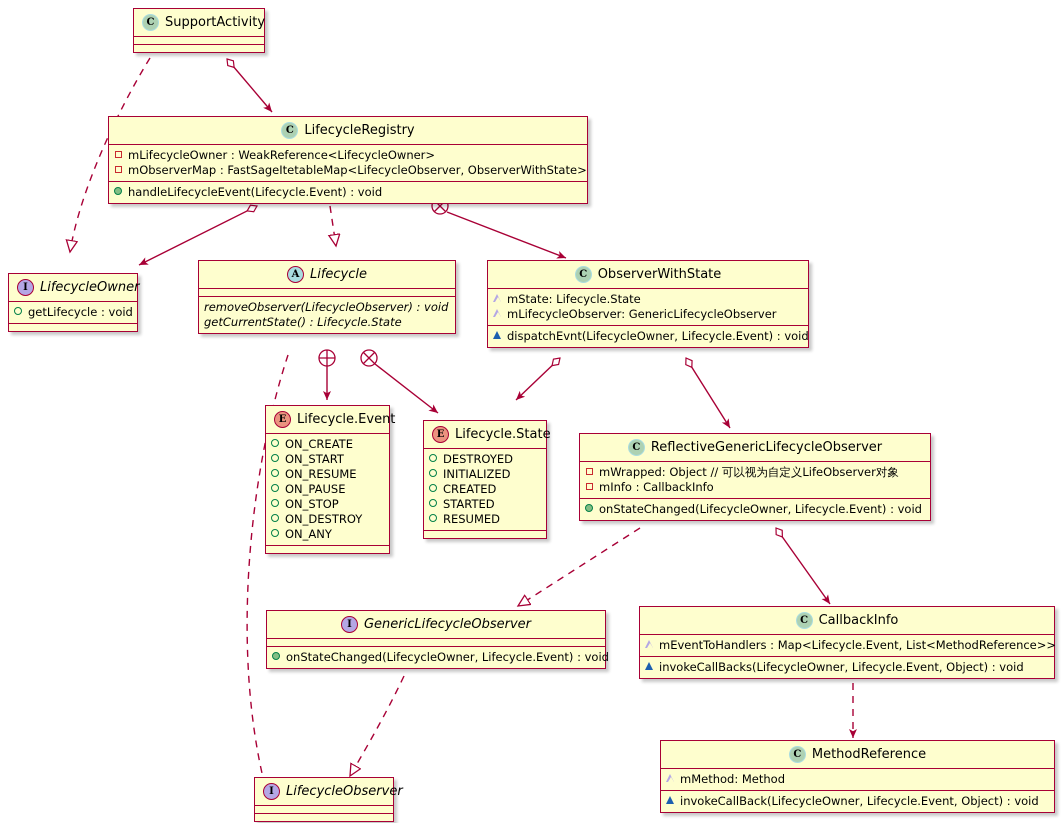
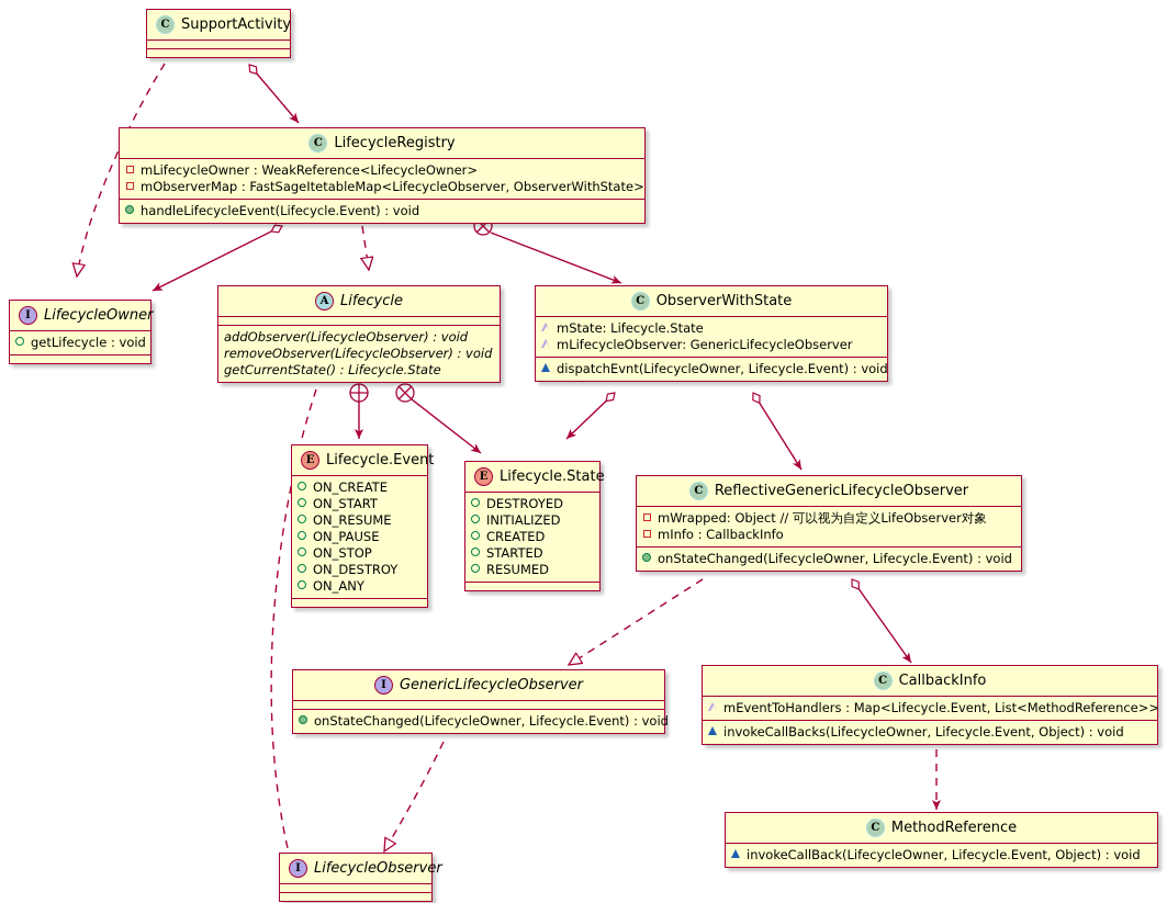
  C
  SupportActivity
  C
  LifecycleRegistry
  mLifecycleOwner : WeakReference<LifecycleOwner>
  mObserverMap : FastSageItetableMap<LifecycleObserver, ObserverWithState>
  handleLifecycleEvent(Lifecycle.Event) : void
  I
  LifecycleOwner
  getLifecycle : void
  A
  Lifecycle
+ addObserver(LifecycleObserver) : void
  removeObserver(LifecycleObserver) : void
  getCurrentState() : Lifecycle.State
  C
  ObserverWithState
  mState: Lifecycle.State
  mLifecycleObserver: GenericLifecycleObserver
  dispatchEvnt(LifecycleOwner, Lifecycle.Event) : void
  E
  Lifecycle.Event
  ON_CREATE
  ON_START
  ON_RESUME
  ON_PAUSE
  ON_STOP
  ON_DESTROY
  ON_ANY
  E
  Lifecycle.State
  DESTROYED
  INITIALIZED
  CREATED
  STARTED
  RESUMED
  C
  ReflectiveGenericLifecycleObserver
  mWrapped: Object // 可以视为自定义LifeObserver对象
  mInfo : CallbackInfo
  onStateChanged(LifecycleOwner, Lifecycle.Event) : void
  I
  GenericLifecycleObserver
  onStateChanged(LifecycleOwner, Lifecycle.Event) : void
  C
  CallbackInfo
  mEventToHandlers : Map<Lifecycle.Event, List<MethodReference>>
  invokeCallBacks(LifecycleOwner, Lifecycle.Event, Object) : void
  I
  LifecycleObserver
  C
  MethodReference
- mMethod: Method
  invokeCallBack(LifecycleOwner, Lifecycle.Event, Object) : void
